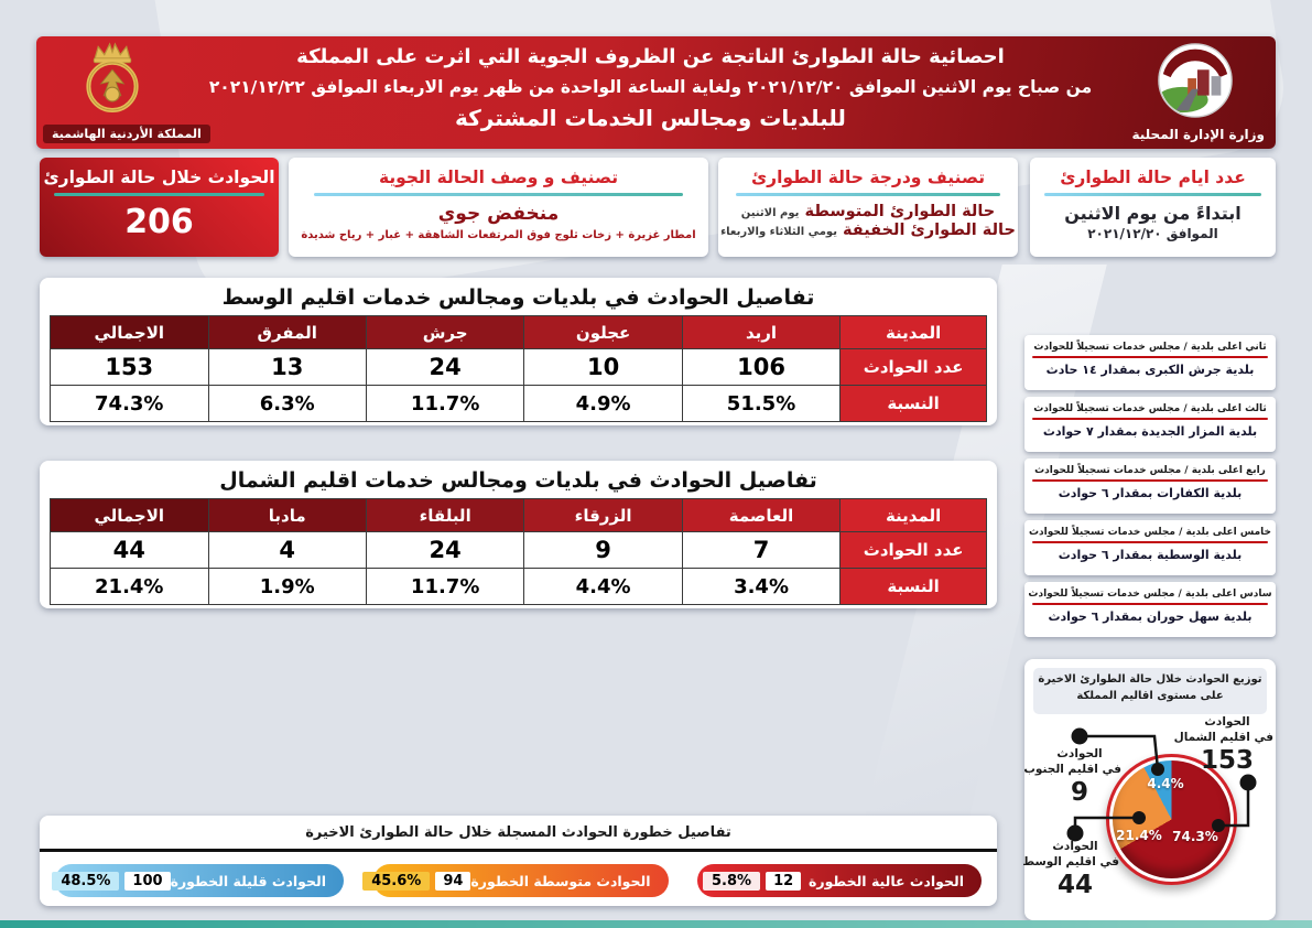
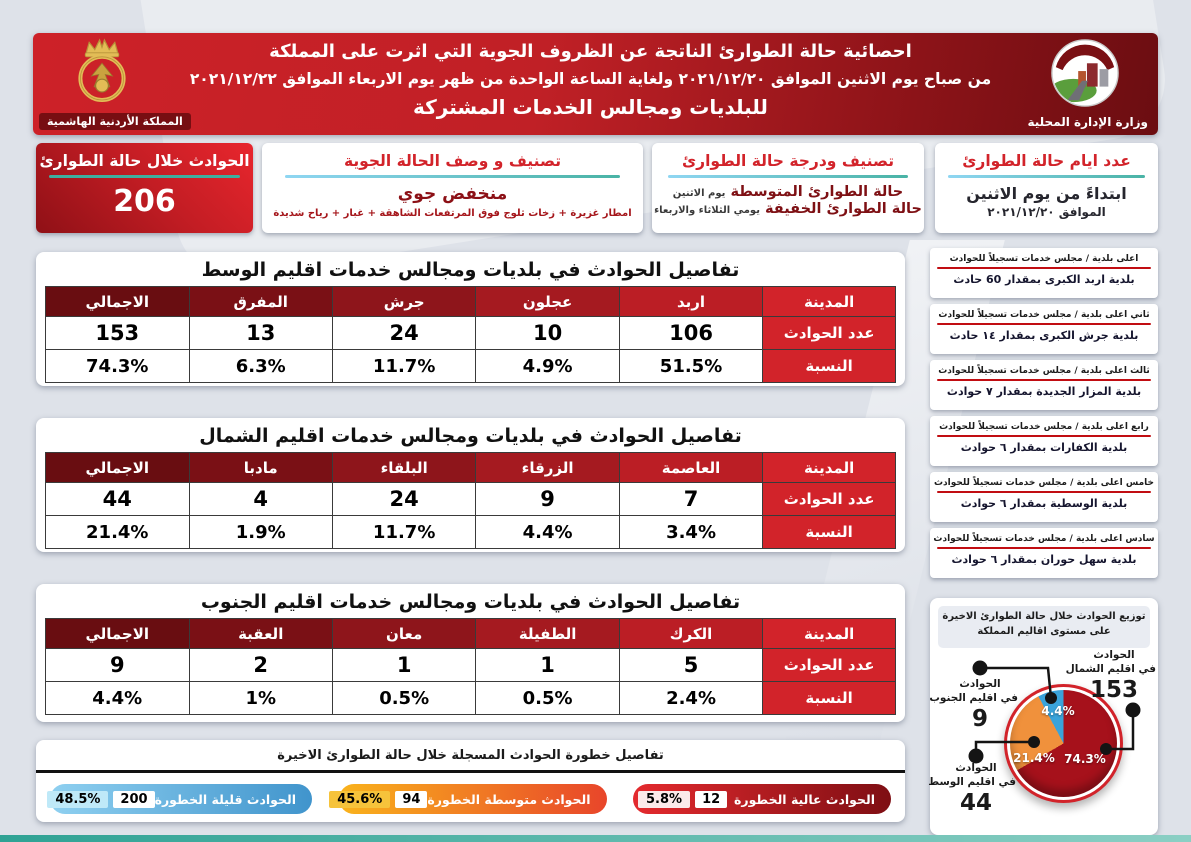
  المملكة الأردنية الهاشمية
  احصائية حالة الطوارئ الناتجة عن الظروف الجوية التي اثرت على المملكة
  من صباح يوم الاثنين الموافق ٢٠٢١/١٢/٢٠ ولغاية الساعة الواحدة من ظهر يوم الاربعاء الموافق ٢٠٢١/١٢/٢٢
  للبلديات ومجالس الخدمات المشتركة
  وزارة الإدارة المحلية
  الحوادث خلال حالة الطوارئ
  206
  تصنيف و وصف الحالة الجوية
  منخفض جوي
  امطار غزيرة + زخات ثلوج فوق المرتفعات الشاهقة + غبار + رياح شديدة
  تصنيف ودرجة حالة الطوارئ
  حالة الطوارئ المتوسطة يوم الاثنين
  حالة الطوارئ الخفيفة يومي الثلاثاء والاربعاء
  عدد ايام حالة الطوارئ
  ابتداءً من يوم الاثنين
  الموافق ٢٠٢١/١٢/٢٠
  تفاصيل الحوادث في بلديات ومجالس خدمات اقليم الوسط
  المدينة	اربد	عجلون	جرش	المفرق	الاجمالي
  عدد الحوادث	106	10	24	13	153
  النسبة	51.5%	4.9%	11.7%	6.3%	74.3%
  تفاصيل الحوادث في بلديات ومجالس خدمات اقليم الشمال
  المدينة	العاصمة	الزرقاء	البلقاء	مادبا	الاجمالي
  عدد الحوادث	7	9	24	4	44
  النسبة	3.4%	4.4%	11.7%	1.9%	21.4%
+ تفاصيل الحوادث في بلديات ومجالس خدمات اقليم الجنوب
+ المدينة	الكرك	الطفيلة	معان	العقبة	الاجمالي
+ عدد الحوادث	5	1	1	2	9
+ النسبة	2.4%	0.5%	0.5%	1%	4.4%
+ اعلى بلدية / مجلس خدمات تسجيلاً للحوادث
+ بلدية اربد الكبرى بمقدار 60 حادث
  ثاني اعلى بلدية / مجلس خدمات تسجيلاً للحوادث
  بلدية جرش الكبرى بمقدار ١٤ حادث
  ثالث اعلى بلدية / مجلس خدمات تسجيلاً للحوادث
  بلدية المزار الجديدة بمقدار ٧ حوادث
  رابع اعلى بلدية / مجلس خدمات تسجيلاً للحوادث
  بلدية الكفارات بمقدار ٦ حوادث
  خامس اعلى بلدية / مجلس خدمات تسجيلاً للحوادث
  بلدية الوسطية بمقدار ٦ حوادث
  سادس اعلى بلدية / مجلس خدمات تسجيلاً للحوادث
  بلدية سهل حوران بمقدار ٦ حوادث
  توزيع الحوادث خلال حالة الطوارئ الاخيرة
  على مستوى اقاليم المملكة
  الحوادث
  في اقليم الشمال
  153
  الحوادث
  في اقليم الجنوب
  9
  الحوادث
  في اقليم الوسط
  44
  74.3%
  21.4%
  4.4%
  تفاصيل خطورة الحوادث المسجلة خلال حالة الطوارئ الاخيرة
  الحوادث عالية الخطورة
  12
  5.8%
  الحوادث متوسطة الخطورة
  94
  45.6%
  الحوادث قليلة الخطورة
- 100
+ 200
  48.5%
